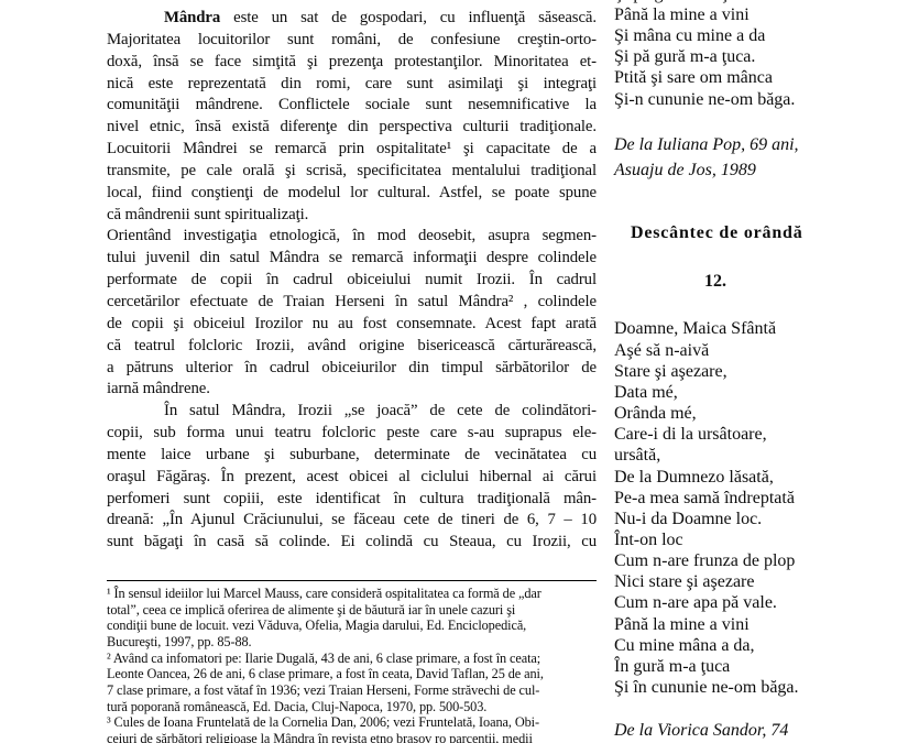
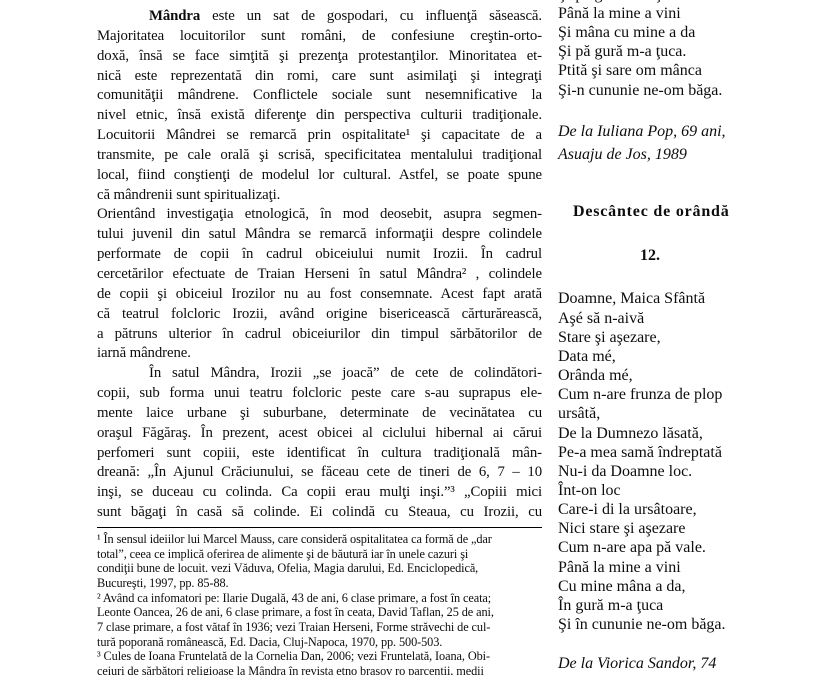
  Mândra este un sat de gospodari, cu influenţă săsească.
  Majoritatea locuitorilor sunt români, de confesiune creştin-orto-
  doxă, însă se face simţită şi prezenţa protestanţilor. Minoritatea et-
  nică este reprezentată din romi, care sunt asimilaţi şi integraţi
  comunităţii mândrene. Conflictele sociale sunt nesemnificative la
  nivel etnic, însă există diferenţe din perspectiva culturii tradiţionale.
  Locuitorii Mândrei se remarcă prin ospitalitate¹ şi capacitate de a
  transmite, pe cale orală şi scrisă, specificitatea mentalului tradiţional
  local, fiind conştienţi de modelul lor cultural. Astfel, se poate spune
  că mândrenii sunt spiritualizaţi.
  Orientând investigaţia etnologică, în mod deosebit, asupra segmen-
  tului juvenil din satul Mândra se remarcă informaţii despre colindele
  performate de copii în cadrul obiceiului numit Irozii. În cadrul
  cercetărilor efectuate de Traian Herseni în satul Mândra² , colindele
  de copii şi obiceiul Irozilor nu au fost consemnate. Acest fapt arată
  că teatrul folcloric Irozii, având origine bisericească cărturărească,
  a pătruns ulterior în cadrul obiceiurilor din timpul sărbătorilor de
  iarnă mândrene.
  În satul Mândra, Irozii „se joacă” de cete de colindători-
  copii, sub forma unui teatru folcloric peste care s-au suprapus ele-
  mente laice urbane şi suburbane, determinate de vecinătatea cu
  oraşul Făgăraş. În prezent, acest obicei al ciclului hibernal ai cărui
  perfomeri sunt copiii, este identificat în cultura tradiţională mân-
  dreană: „În Ajunul Crăciunului, se făceau cete de tineri de 6, 7 – 10
+ inşi, se duceau cu colinda. Ca copii erau mulţi inşi.”³ „Copiii mici
  sunt băgaţi în casă să colinde. Ei colindă cu Steaua, cu Irozii, cu
  ¹ În sensul ideiilor lui Marcel Mauss, care consideră ospitalitatea ca formă de „dar
  total”, ceea ce implică oferirea de alimente şi de băutură iar în unele cazuri şi
  condiţii bune de locuit. vezi Văduva, Ofelia, Magia darului, Ed. Enciclopedică,
  Bucureşti, 1997, pp. 85-88.
  ² Având ca infomatori pe: Ilarie Dugală, 43 de ani, 6 clase primare, a fost în ceata;
  Leonte Oancea, 26 de ani, 6 clase primare, a fost în ceata, David Taflan, 25 de ani,
  7 clase primare, a fost vătaf în 1936; vezi Traian Herseni, Forme străvechi de cul-
  tură poporană românească, Ed. Dacia, Cluj-Napoca, 1970, pp. 500-503.
  ³ Cules de Ioana Fruntelată de la Cornelia Dan, 2006; vezi Fruntelată, Ioana, Obi-
  ceiuri de sărbători religioase la Mândra în revista etno brasov ro parcenţii, medii
  Până la mine a vini
  Şi mâna cu mine a da
  Şi pă gură m-a ţuca.
  Ptită şi sare om mânca
  Şi-n cununie ne-om băga.
  De la Iuliana Pop, 69 ani,
  Asuaju de Jos, 1989
  Descântec de orândă
  12.
  Doamne, Maica Sfântă
  Aşé să n-aivă
  Stare şi aşezare,
  Data mé,
  Orânda mé,
- Care-i di la ursâtoare,
+ Cum n-are frunza de plop
  ursâtă,
  De la Dumnezo lăsată,
  Pe-a mea samă îndreptată
  Nu-i da Doamne loc.
  Înt-on loc
- Cum n-are frunza de plop
+ Care-i di la ursâtoare,
  Nici stare şi aşezare
  Cum n-are apa pă vale.
  Până la mine a vini
  Cu mine mâna a da,
  În gură m-a ţuca
  Şi în cununie ne-om băga.
  De la Viorica Sandor, 74
